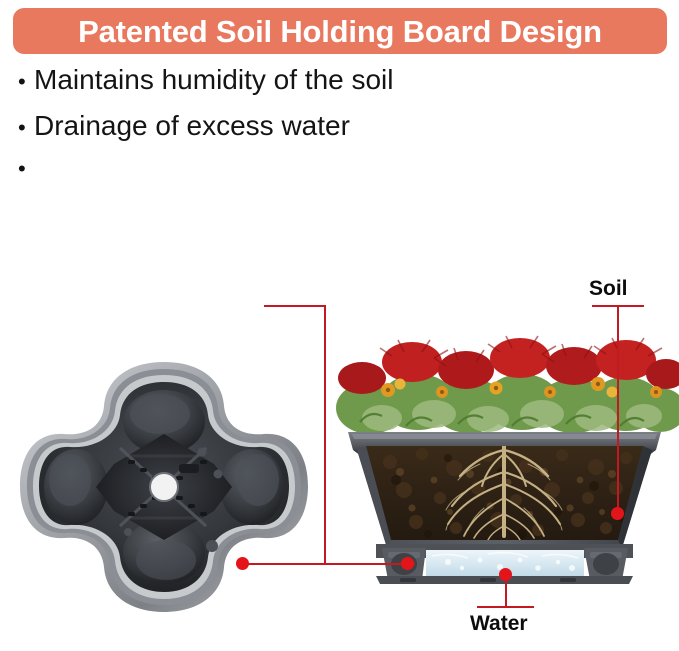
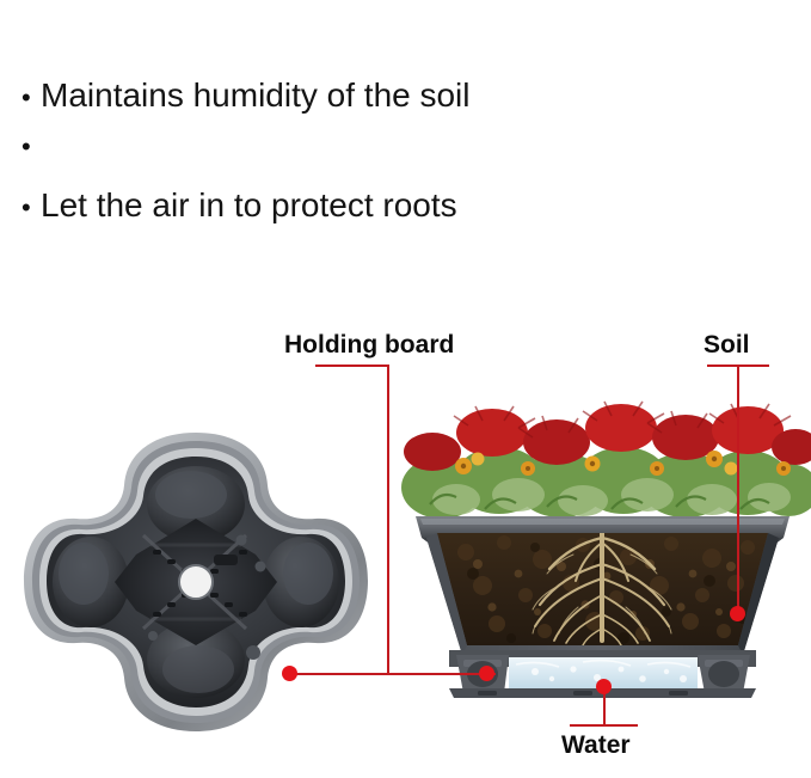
- Patented Soil Holding Board Design
  •
  Maintains humidity of the soil
  •
- Drainage of excess water
  •
+ Let the air in to protect roots
+ Holding board
  Soil
  Water
